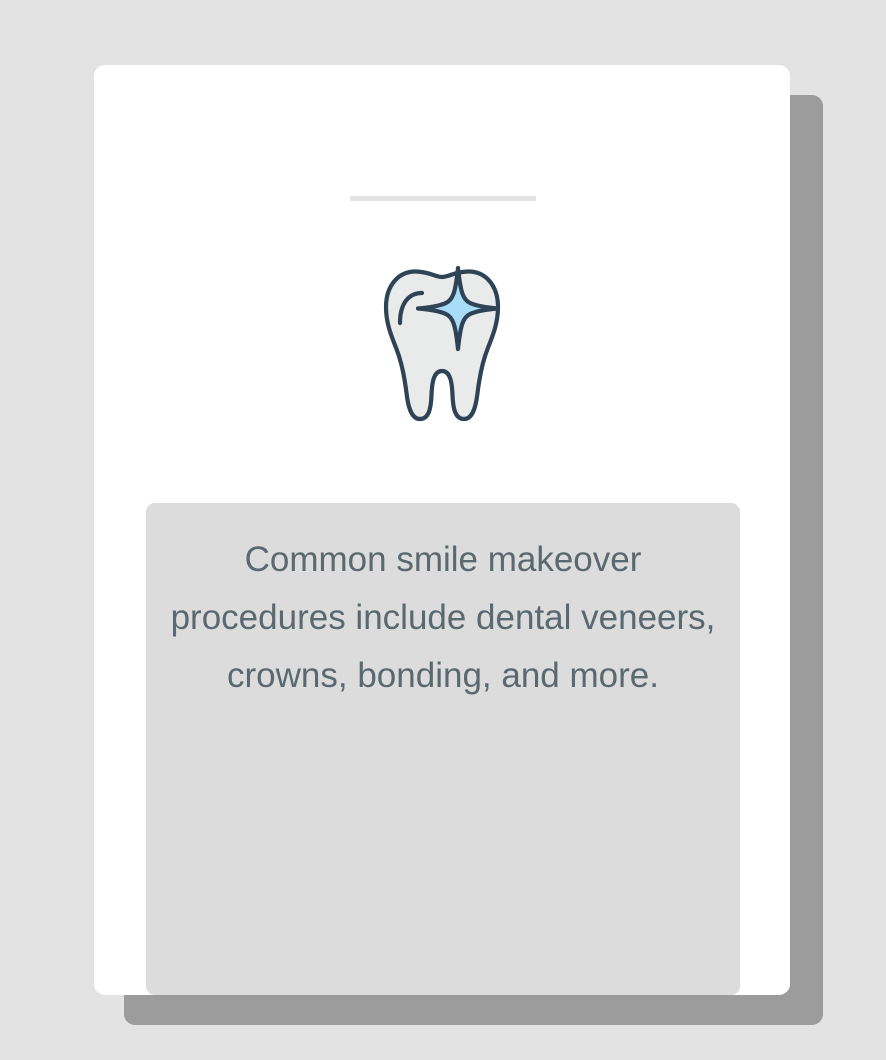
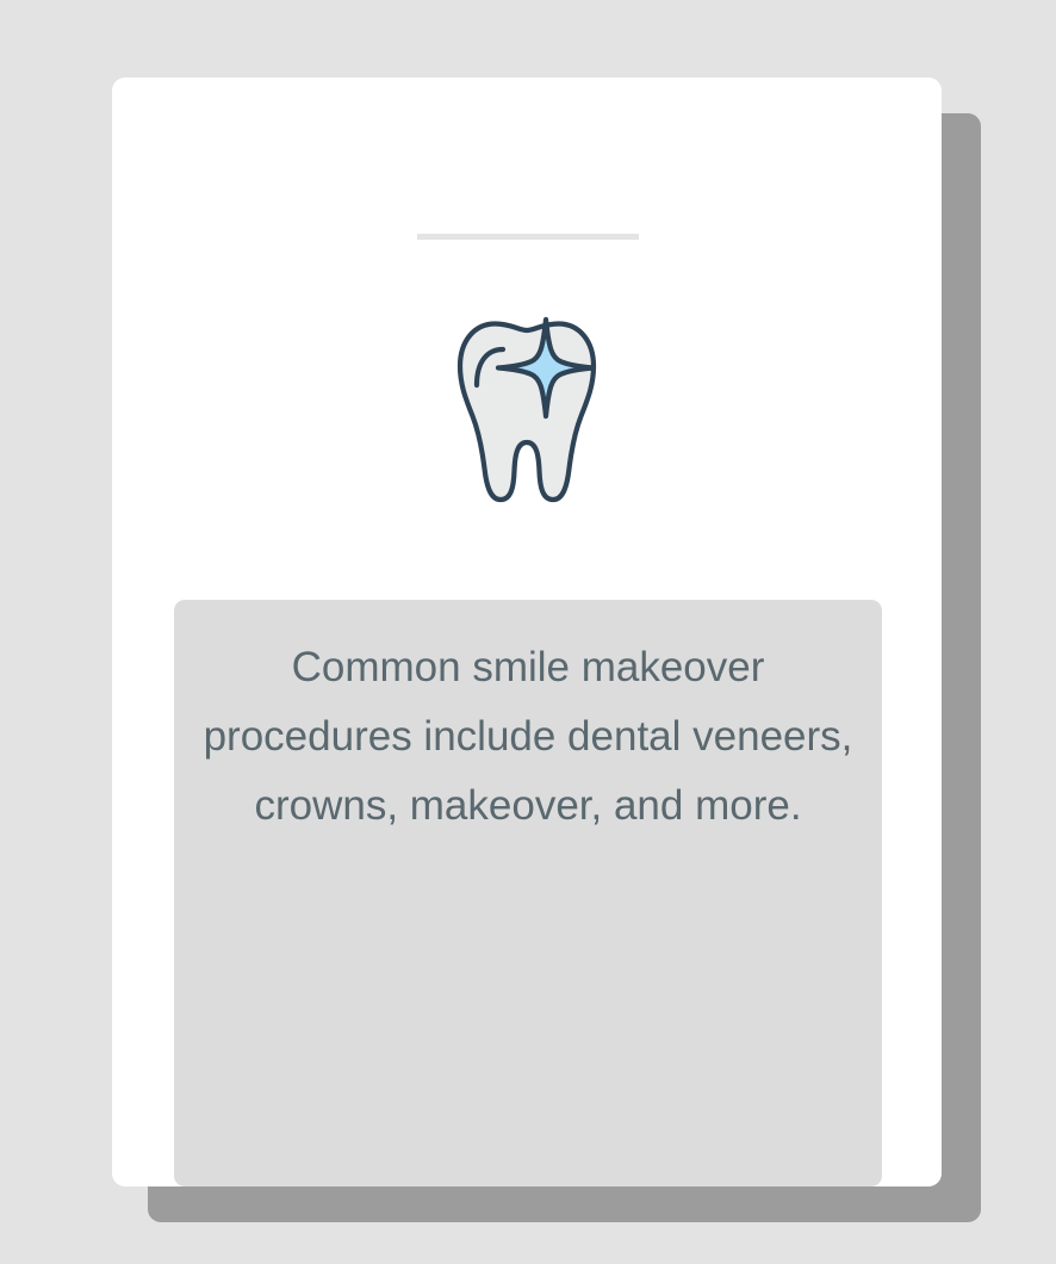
- Common smile makeover procedures include dental veneers, crowns, bonding, and more.
+ Common smile makeover procedures include dental veneers, crowns, makeover, and more.
